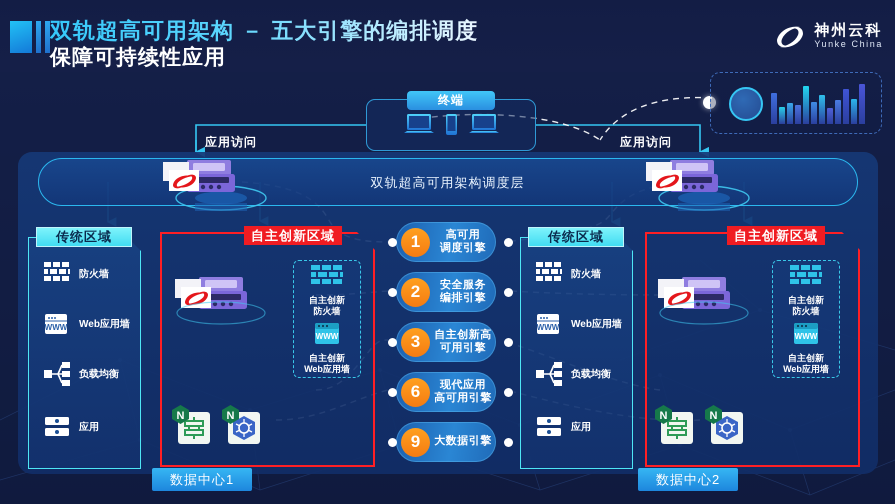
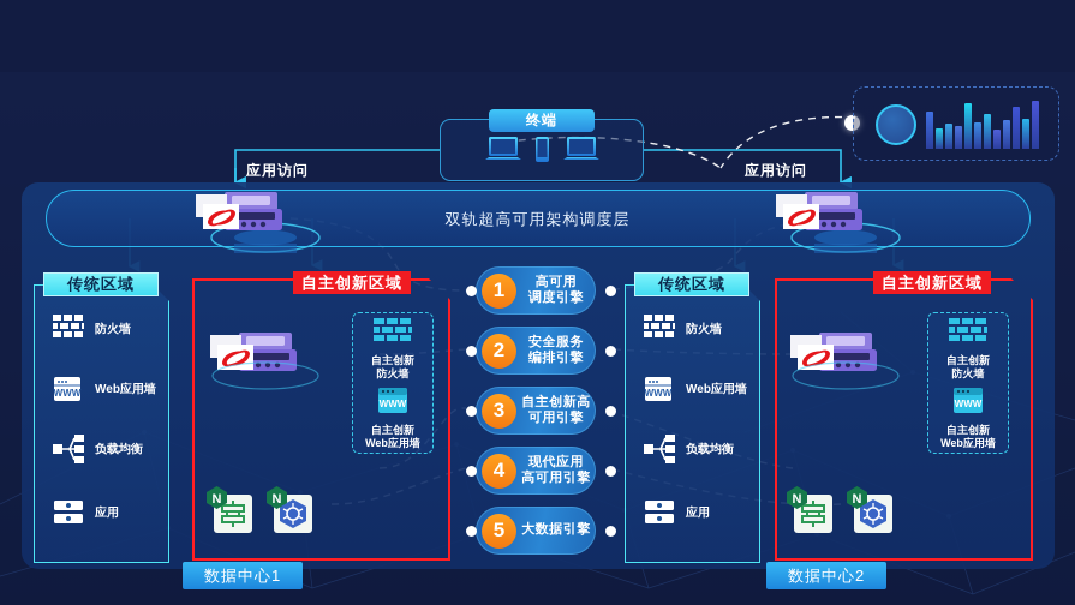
- 双轨超高可用架构 － 五大引擎的编排调度
- 保障可持续性应用
- 神州云科
- Yunke China
  双轨超高可用架构调度层
  终端
  应用访问
  应用访问
  传统区域
  防火墙
  WWW
  Web应用墙
  负载均衡
  应用
  自主创新区域
  自主创新
  防火墙
  WWW
  自主创新
  Web应用墙
  N
  N
  传统区域
  防火墙
  WWW
  Web应用墙
  负载均衡
  应用
  自主创新区域
  自主创新
  防火墙
  WWW
  自主创新
  Web应用墙
  N
  N
  1
  高可用
  调度引擎
  2
  安全服务
  编排引擎
  3
  自主创新高
  可用引擎
- 6
+ 4
  现代应用
  高可用引擎
- 9
+ 5
  大数据引擎
  数据中心1
  数据中心2
